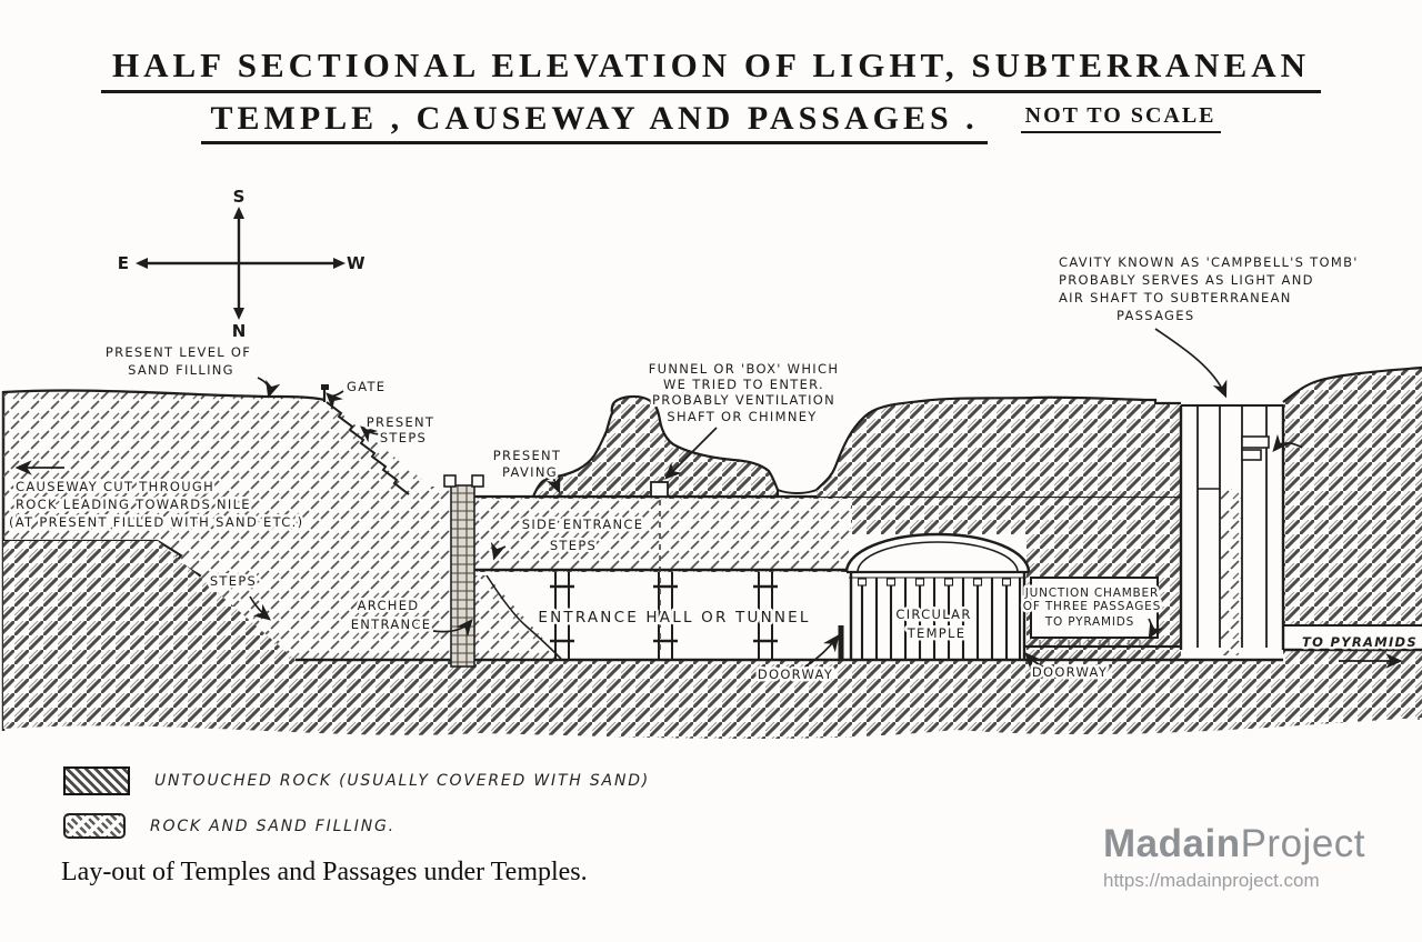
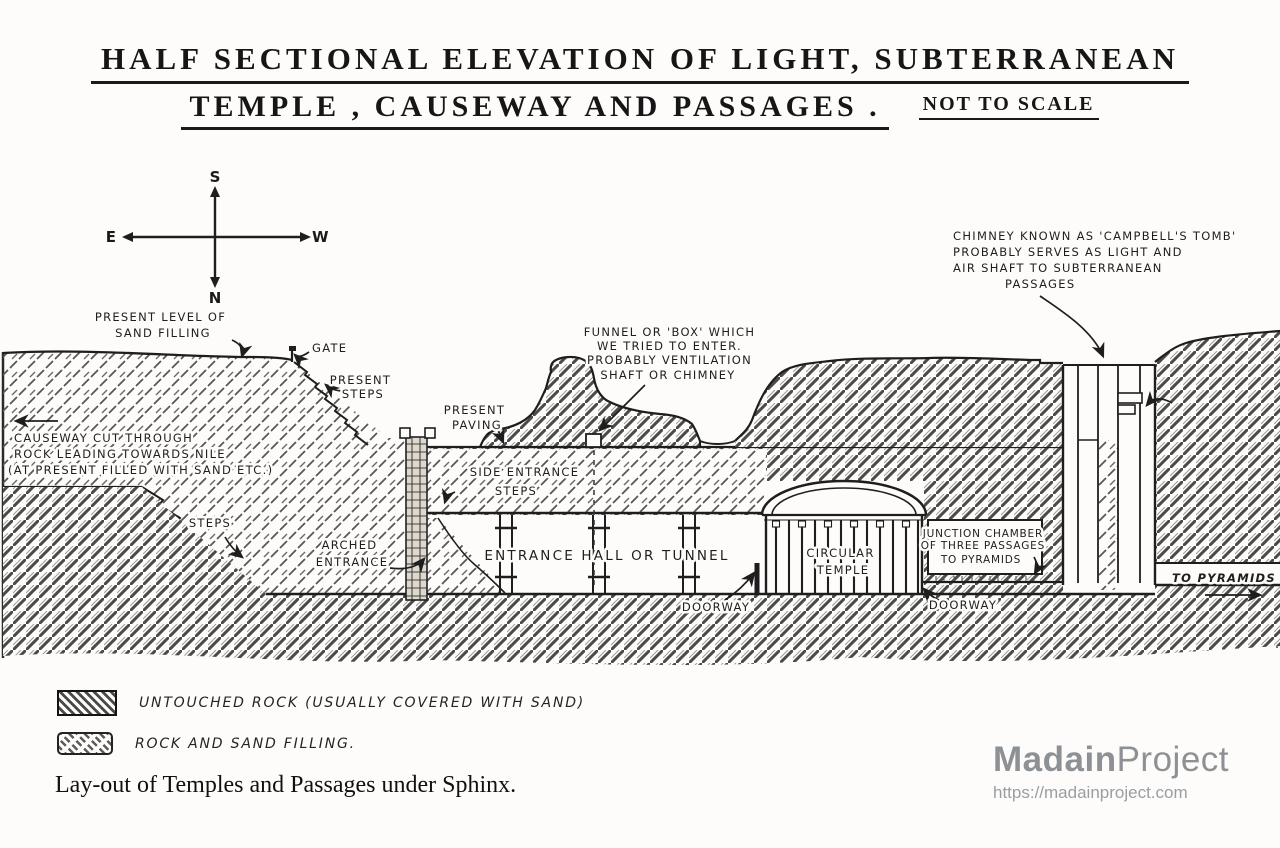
  HALF SECTIONAL ELEVATION OF LIGHT, SUBTERRANEAN
  TEMPLE , CAUSEWAY AND PASSAGES . NOT TO SCALE
  S
  N
  E
  W
  PRESENT LEVEL OF SAND FILLING
  GATE
  PRESENT STEPS
  CAUSEWAY CUT THROUGH ROCK LEADING TOWARDS NILE (AT PRESENT FILLED WITH SAND ETC.)
  STEPS
  ARCHED ENTRANCE
  PRESENT PAVING
  SIDE ENTRANCE STEPS
  FUNNEL OR 'BOX' WHICH WE TRIED TO ENTER. PROBABLY VENTILATION SHAFT OR CHIMNEY
  ENTRANCE HALL OR TUNNEL
  DOORWAY
  CIRCULAR TEMPLE
  DOORWAY
  JUNCTION CHAMBER OF THREE PASSAGES TO PYRAMIDS
- CAVITY KNOWN AS 'CAMPBELL'S TOMB' PROBABLY SERVES AS LIGHT AND AIR SHAFT TO SUBTERRANEAN PASSAGES
+ CHIMNEY KNOWN AS 'CAMPBELL'S TOMB' PROBABLY SERVES AS LIGHT AND AIR SHAFT TO SUBTERRANEAN PASSAGES
  TO PYRAMIDS
  UNTOUCHED ROCK (USUALLY COVERED WITH SAND)
  ROCK AND SAND FILLING.
- Lay-out of Temples and Passages under Temples.
+ Lay-out of Temples and Passages under Sphinx.
  MadainProject
  https://madainproject.com
